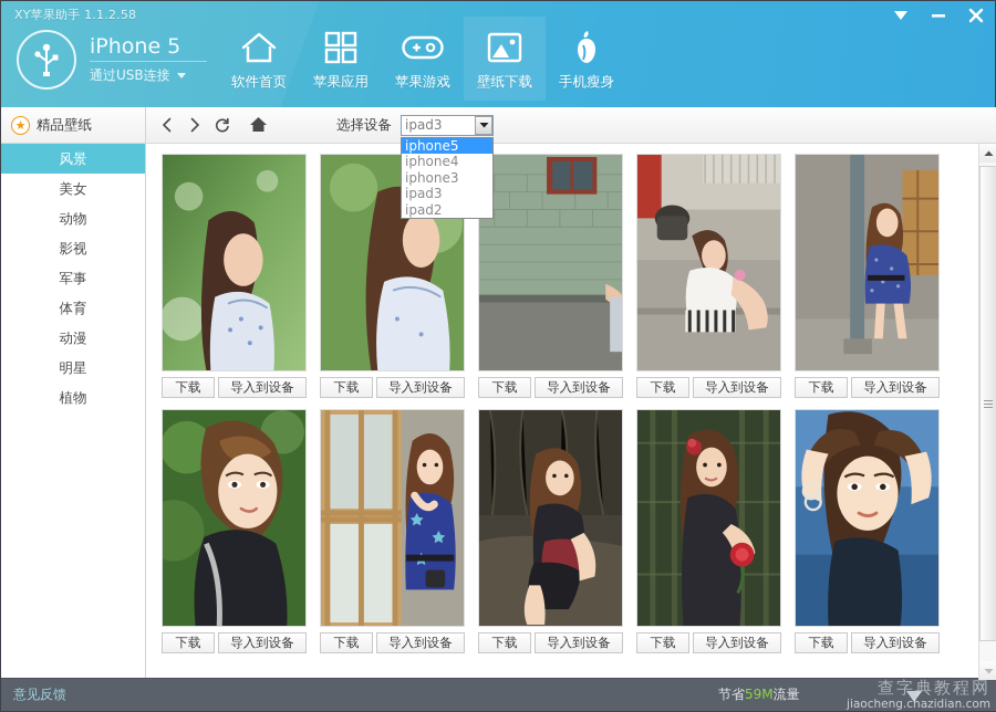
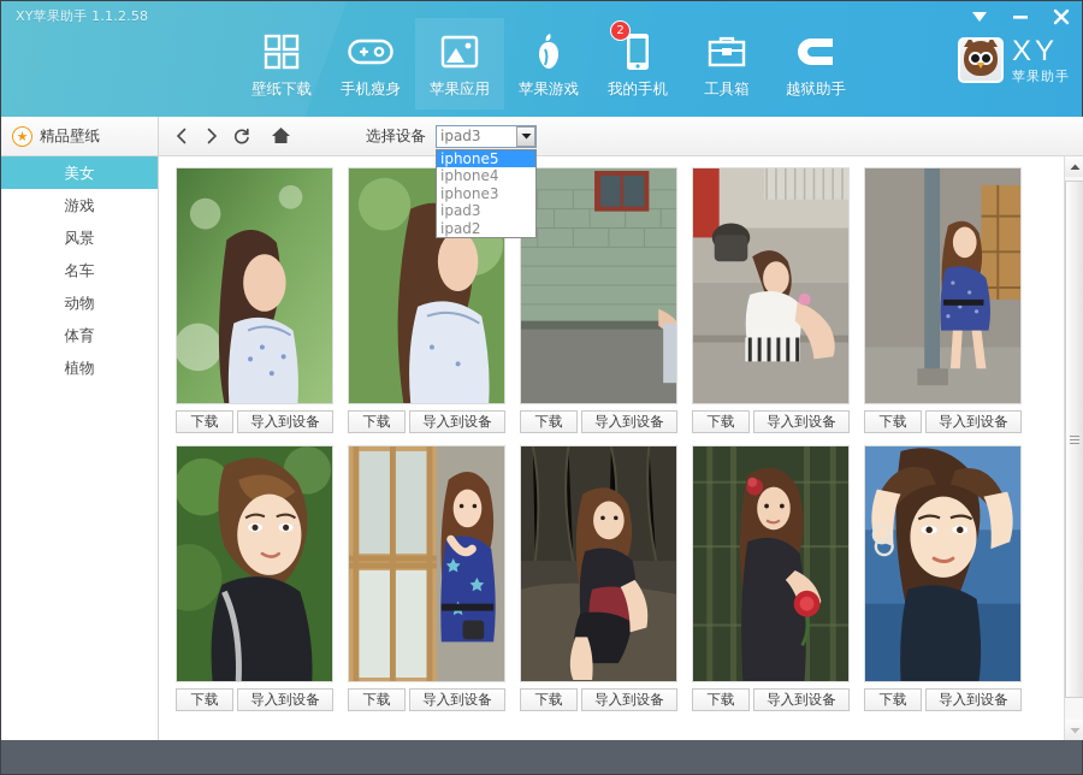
  XY苹果助手 1.1.2.58
- iPhone 5
- 通过USB连接
- 软件首页
- 苹果应用
+ 壁纸下载
- 苹果游戏
+ 手机瘦身
- 壁纸下载
+ 苹果应用
- 手机瘦身
+ 苹果游戏
+ 2
+ 我的手机
+ 工具箱
+ 越狱助手
+ XY
+ 苹果助手
  ★
  精品壁纸
- 风景
+ 美女
+ 游戏
- 美女
+ 风景
+ 名车
  动物
- 影视
- 军事
  体育
- 动漫
- 明星
  植物
  选择设备
  ipad3
  iphone5
  iphone4
  iphone3
  ipad3
  ipad2
  下载
  导入到设备
  下载
  导入到设备
  下载
  导入到设备
  下载
  导入到设备
  下载
  导入到设备
  下载
  导入到设备
  下载
  导入到设备
  下载
  导入到设备
  下载
  导入到设备
  下载
  导入到设备
- 意见反馈
- 节省59M流量
- 查字典教程网
- jiaocheng.chazidian.com
